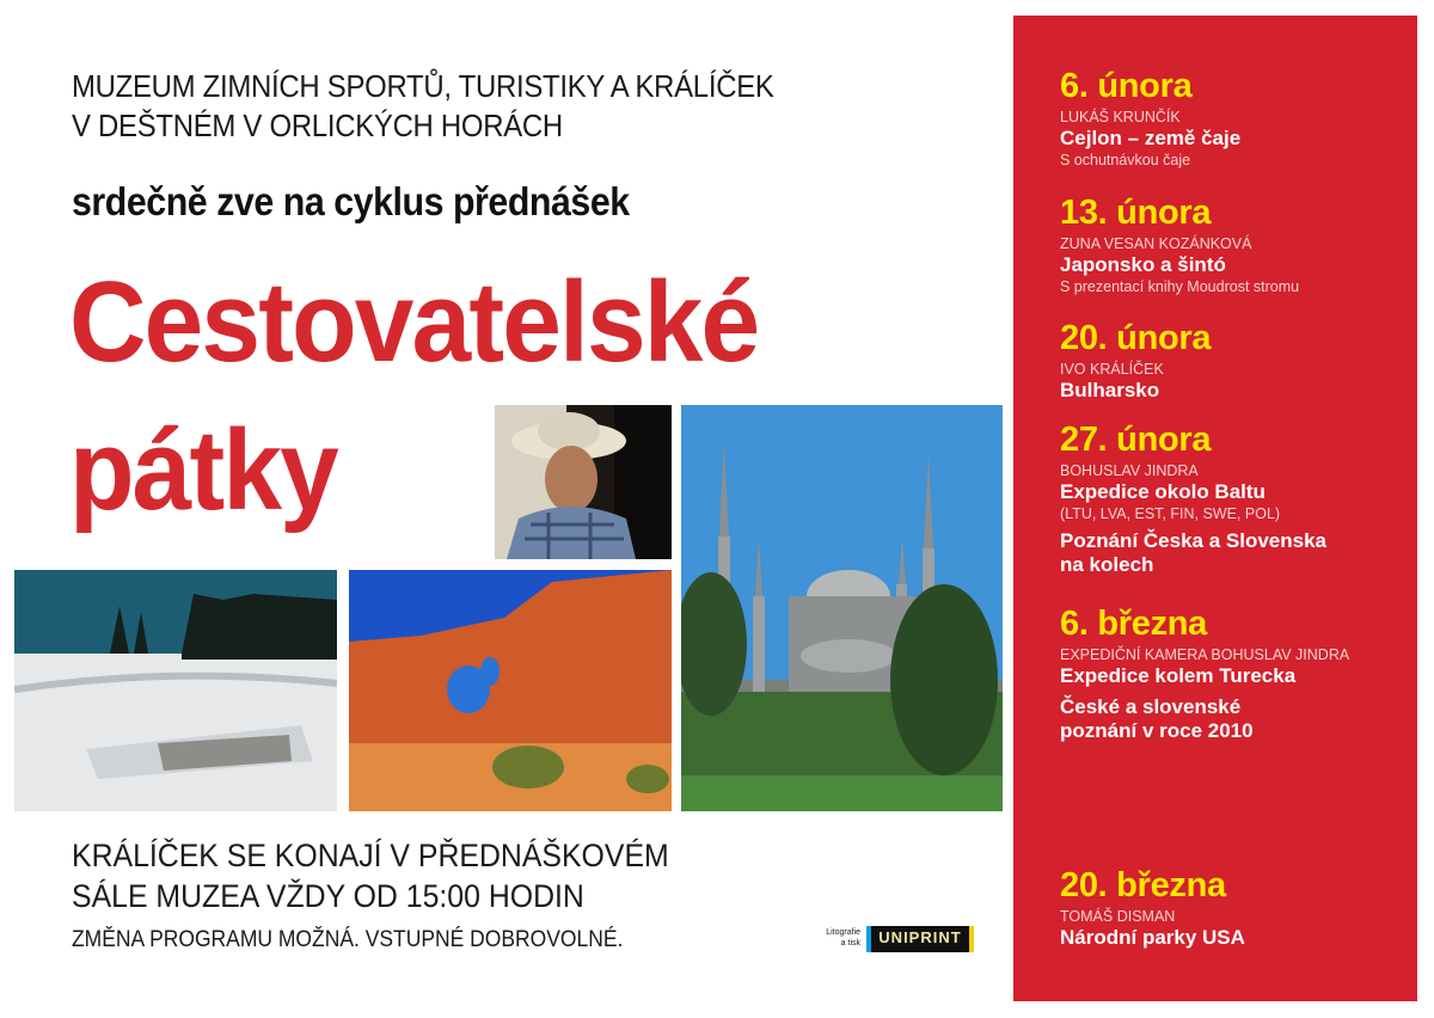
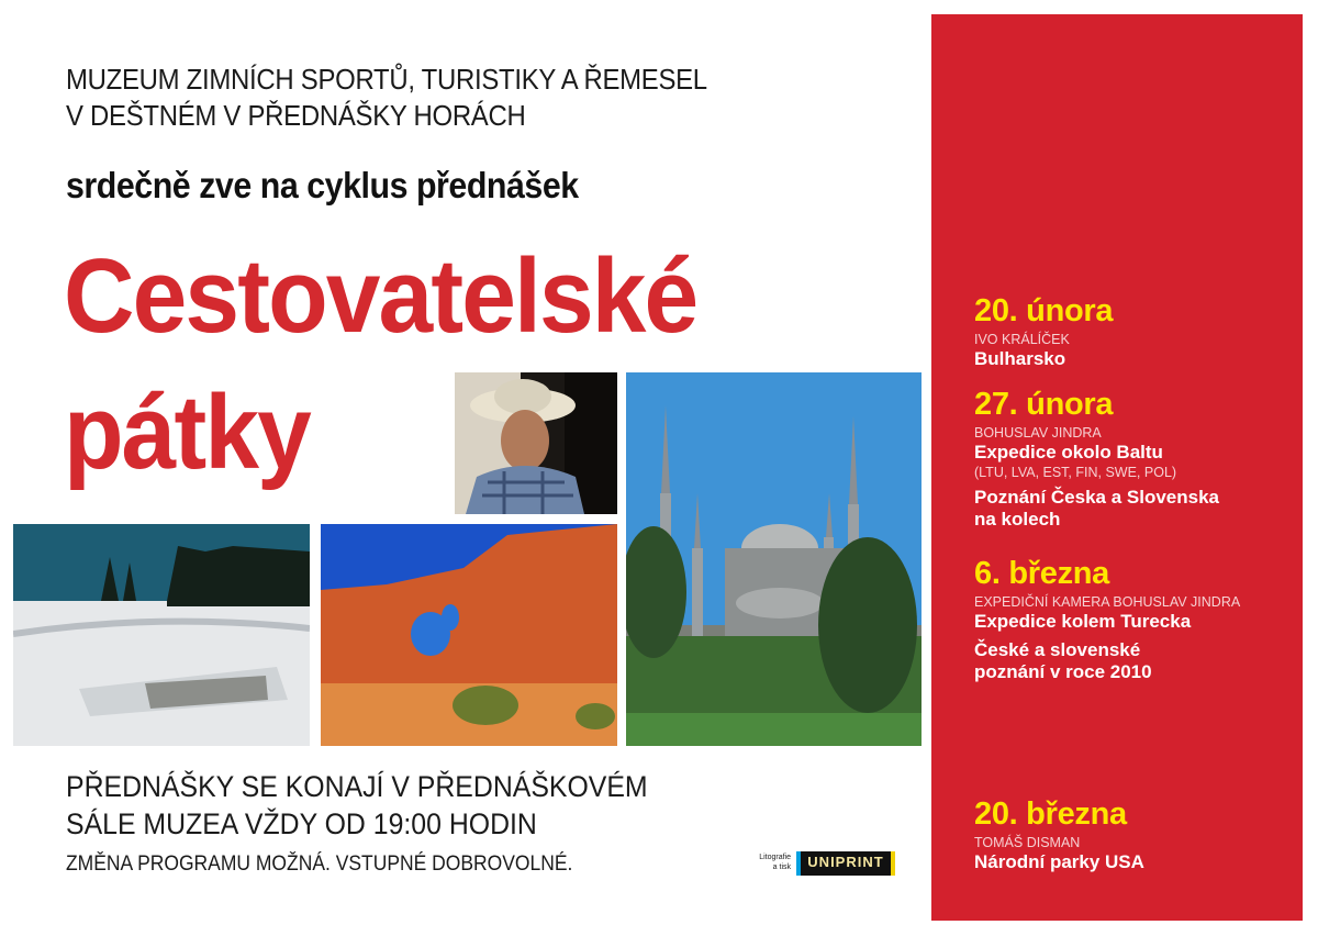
- MUZEUM ZIMNÍCH SPORTŮ, TURISTIKY A KRÁLÍČEK
+ MUZEUM ZIMNÍCH SPORTŮ, TURISTIKY A ŘEMESEL
- V DEŠTNÉM V ORLICKÝCH HORÁCH
+ V DEŠTNÉM V PŘEDNÁŠKY HORÁCH
  srdečně zve na cyklus přednášek
  Cestovatelské
  pátky
- KRÁLÍČEK SE KONAJÍ V PŘEDNÁŠKOVÉM
+ PŘEDNÁŠKY SE KONAJÍ V PŘEDNÁŠKOVÉM
- SÁLE MUZEA VŽDY OD 15:00 HODIN
+ SÁLE MUZEA VŽDY OD 19:00 HODIN
  ZMĚNA PROGRAMU MOŽNÁ. VSTUPNÉ DOBROVOLNÉ.
  UNIPRINT
- 6. února
- LUKÁŠ KRUNČÍK
- Cejlon – země čaje
- S ochutnávkou čaje
- 13. února
- ZUNA VESAN KOZÁNKOVÁ
- Japonsko a šintó
- S prezentací knihy Moudrost stromu
  20. února
  IVO KRÁLÍČEK
  Bulharsko
  27. února
  BOHUSLAV JINDRA
  Expedice okolo Baltu
  (LTU, LVA, EST, FIN, SWE, POL)
  Poznání Česka a Slovenska
  na kolech
  6. března
  EXPEDIČNÍ KAMERA BOHUSLAV JINDRA
  Expedice kolem Turecka
  České a slovenské
  poznání v roce 2010
  20. března
  TOMÁŠ DISMAN
  Národní parky USA
